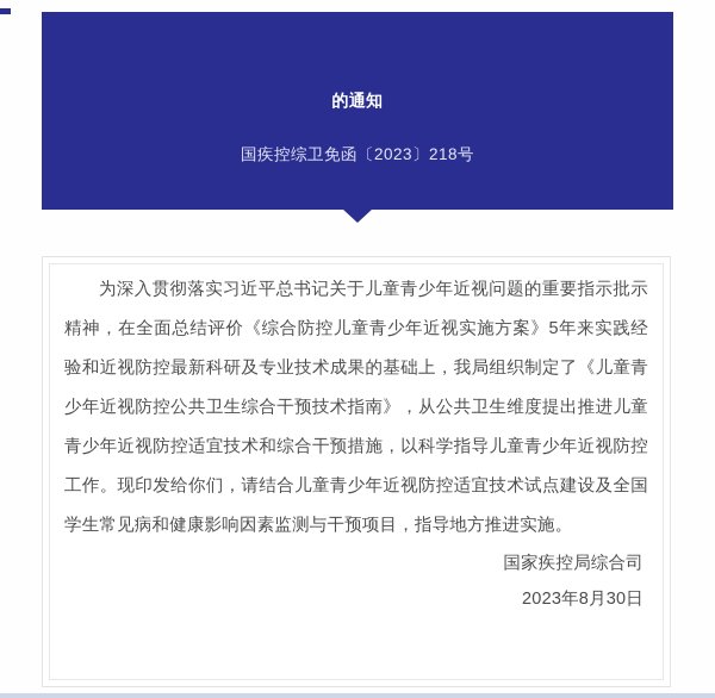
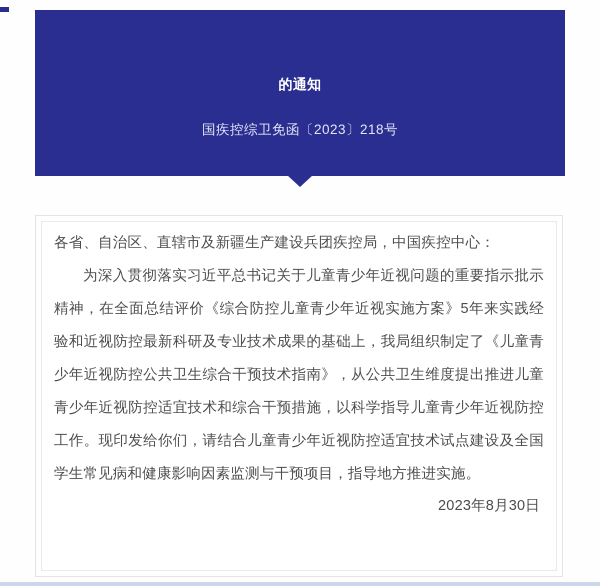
  的通知
  国疾控综卫免函〔2023〕218号
+ 各省、自治区、直辖市及新疆生产建设兵团疾控局，中国疾控中心：
  为深入贯彻落实习近平总书记关于儿童青少年近视问题的重要指示批示精神，在全面总结评价《综合防控儿童青少年近视实施方案》5年来实践经验和近视防控最新科研及专业技术成果的基础上，我局组织制定了《儿童青少年近视防控公共卫生综合干预技术指南》，从公共卫生维度提出推进儿童青少年近视防控适宜技术和综合干预措施，以科学指导儿童青少年近视防控工作。现印发给你们，请结合儿童青少年近视防控适宜技术试点建设及全国学生常见病和健康影响因素监测与干预项目，指导地方推进实施。
- 国家疾控局综合司
  2023年8月30日
